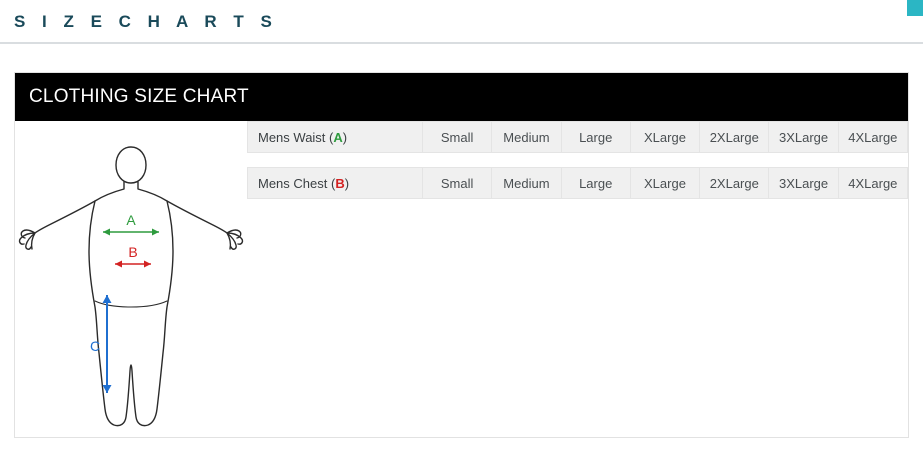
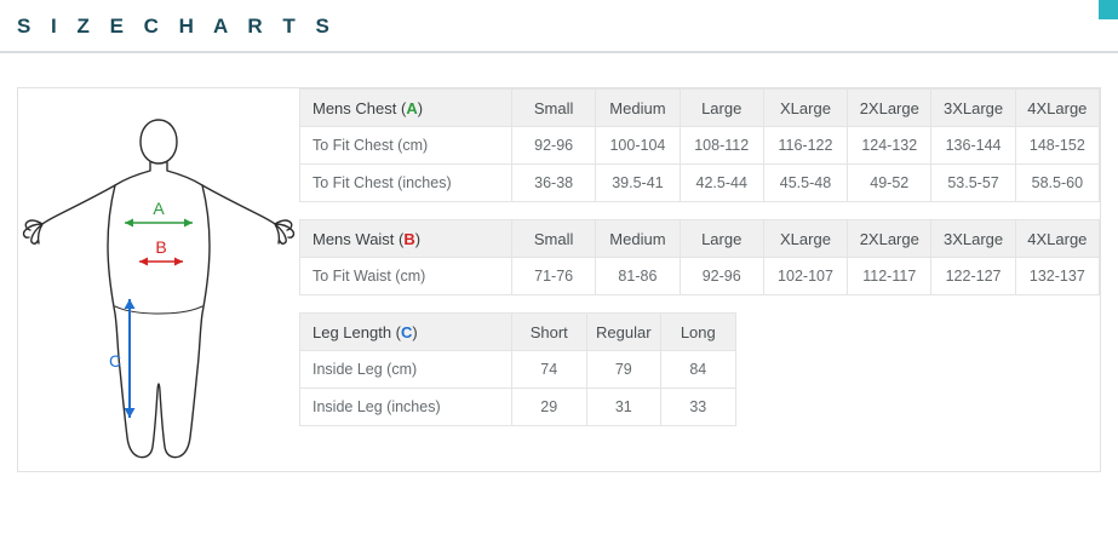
  S I Z E C H A R T S
- CLOTHING SIZE CHART
  A
  B
  C
- Mens Waist (A)	Small	Medium	Large	XLarge	2XLarge	3XLarge	4XLarge
+ Mens Chest (A)	Small	Medium	Large	XLarge	2XLarge	3XLarge	4XLarge
+ To Fit Chest (cm)	92-96	100-104	108-112	116-122	124-132	136-144	148-152
+ To Fit Chest (inches)	36-38	39.5-41	42.5-44	45.5-48	49-52	53.5-57	58.5-60
- Mens Chest (B)	Small	Medium	Large	XLarge	2XLarge	3XLarge	4XLarge
+ Mens Waist (B)	Small	Medium	Large	XLarge	2XLarge	3XLarge	4XLarge
+ To Fit Waist (cm)	71-76	81-86	92-96	102-107	112-117	122-127	132-137
+ Leg Length (C)	Short	Regular	Long
+ Inside Leg (cm)	74	79	84
+ Inside Leg (inches)	29	31	33
